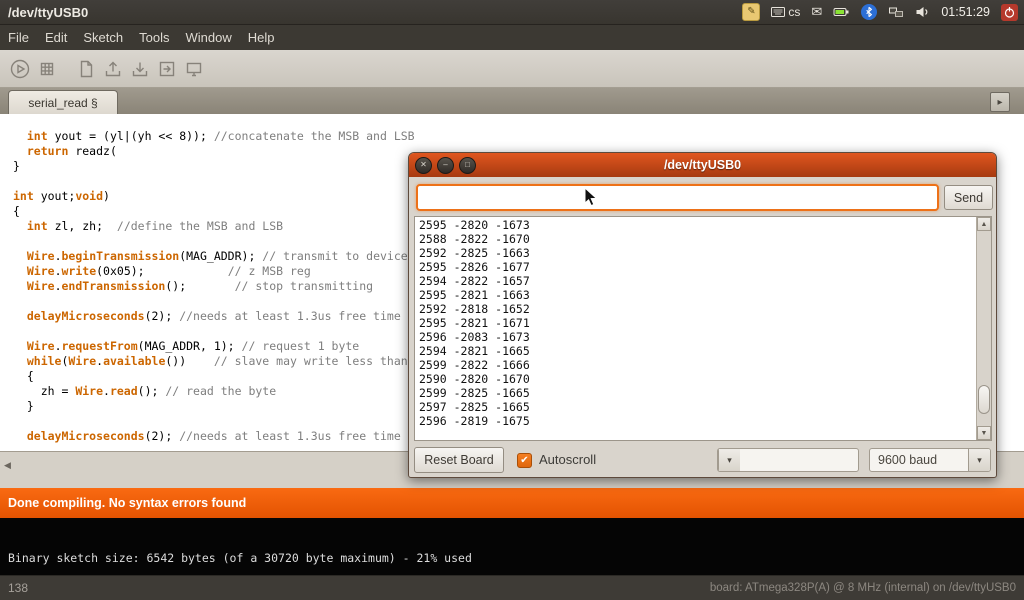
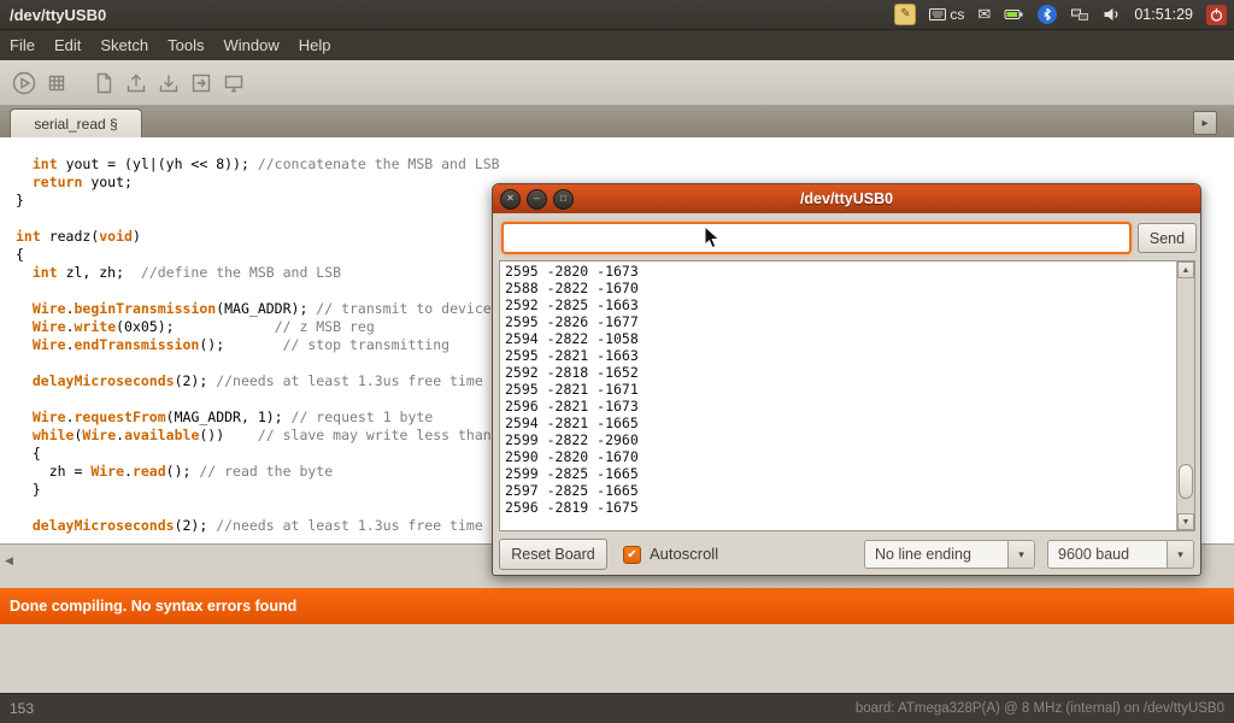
  /dev/ttyUSB0
  ✎
  cs
  ✉
  01:51:29
  File
  Edit
  Sketch
  Tools
  Window
  Help
  serial_read §
  ▸
  int yout = (yl|(yh << 8)); //concatenate the MSB and LSB
- return readz(
+ return yout;
  }
- int yout;void)
+ int readz(void)
  {
  int zl, zh; //define the MSB and LSB
  Wire.beginTransmission(MAG_ADDR); // transmit to device
  Wire.write(0x05); // z MSB reg
  Wire.endTransmission(); // stop transmitting
  delayMicroseconds(2); //needs at least 1.3us free time
  Wire.requestFrom(MAG_ADDR, 1); // request 1 byte
  while(Wire.available()) // slave may write less than
  {
  zh = Wire.read(); // read the byte
  }
  delayMicroseconds(2); //needs at least 1.3us free time
  ◀
  Done compiling. No syntax errors found
- Binary sketch size: 6542 bytes (of a 30720 byte maximum) - 21% used
- 138
+ 153
  board: ATmega328P(A) @ 8 MHz (internal) on /dev/ttyUSB0
  ✕
  –
  □
  /dev/ttyUSB0
  Send
  2595 -2820 -1673
  2588 -2822 -1670
  2592 -2825 -1663
  2595 -2826 -1677
- 2594 -2822 -1657
+ 2594 -2822 -1058
  2595 -2821 -1663
  2592 -2818 -1652
  2595 -2821 -1671
- 2596 -2083 -1673
+ 2596 -2821 -1673
  2594 -2821 -1665
- 2599 -2822 -1666
+ 2599 -2822 -2960
  2590 -2820 -1670
  2599 -2825 -1665
  2597 -2825 -1665
  2596 -2819 -1675
  Reset Board
  ✔
  Autoscroll
+ No line ending
  ▾
  9600 baud
  ▾
